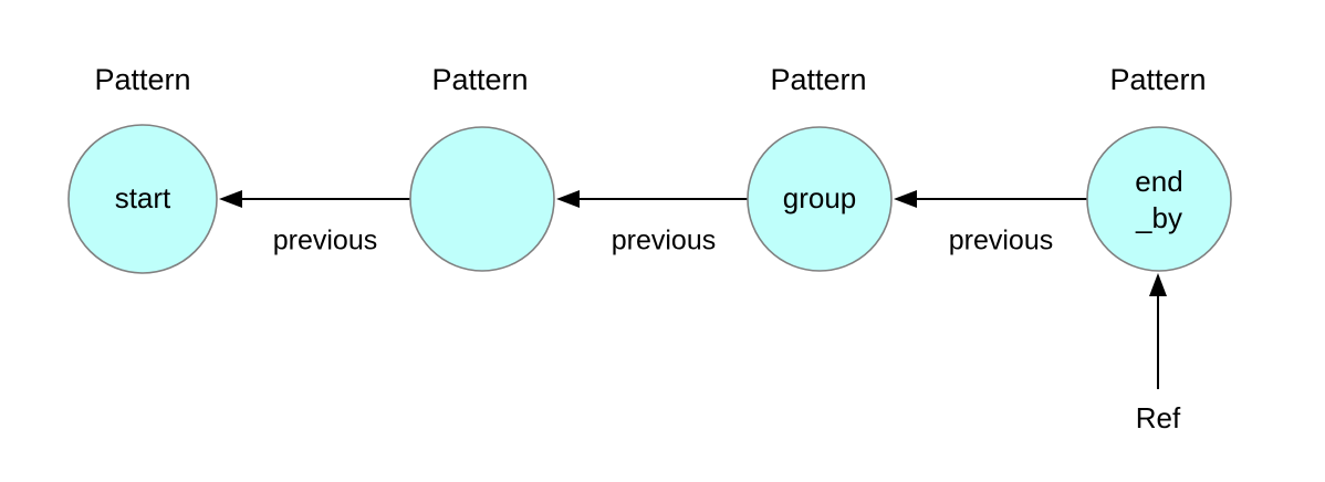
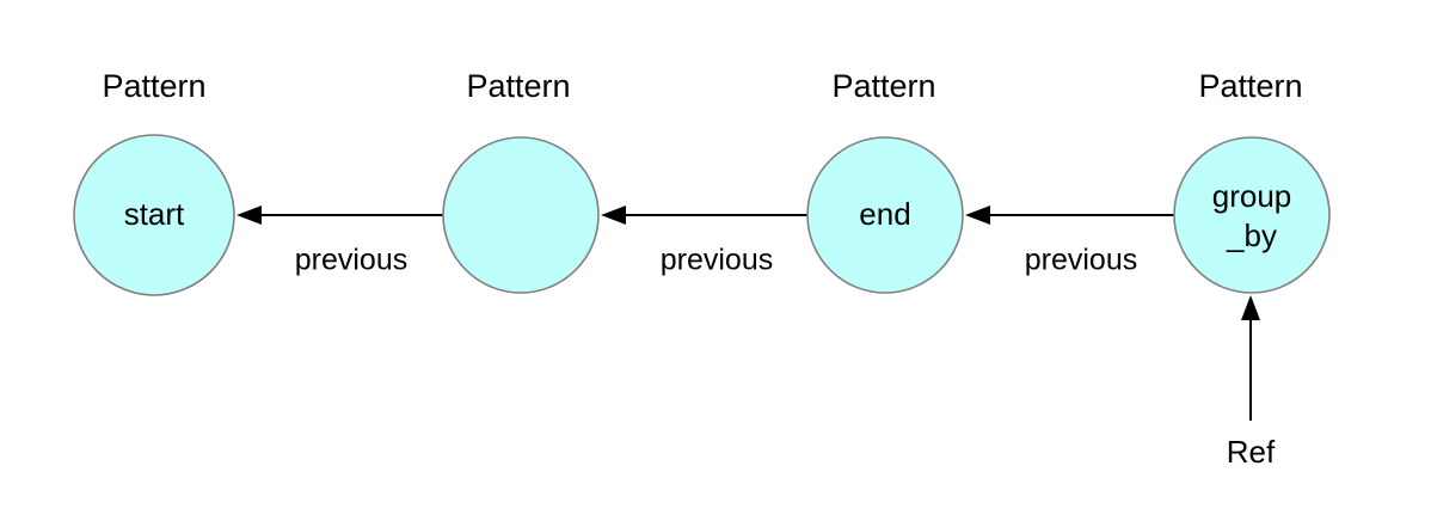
  previous
  previous
  previous
  Ref
  Pattern
  start
  Pattern
  Pattern
- group
+ end
  Pattern
- end
+ group
  _by
